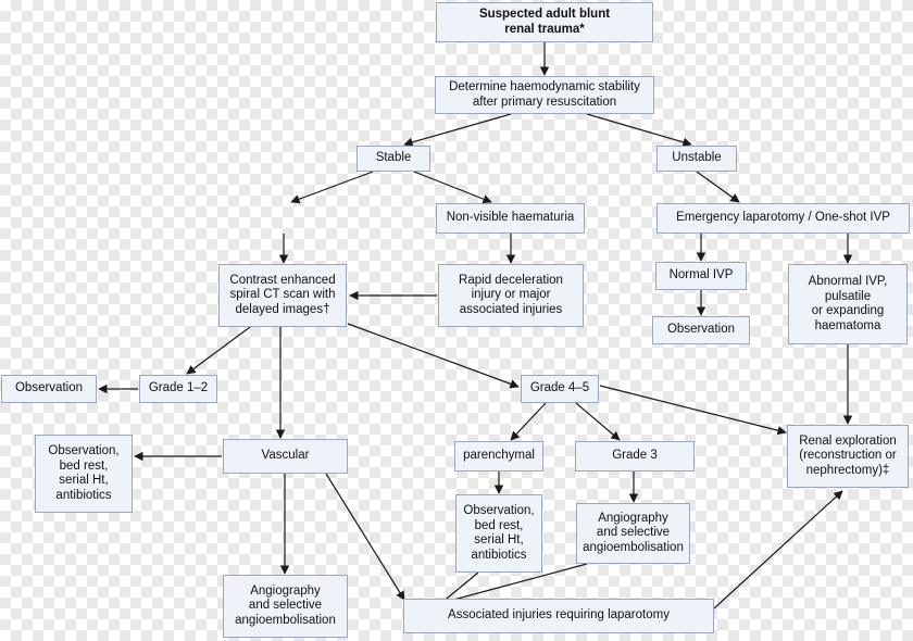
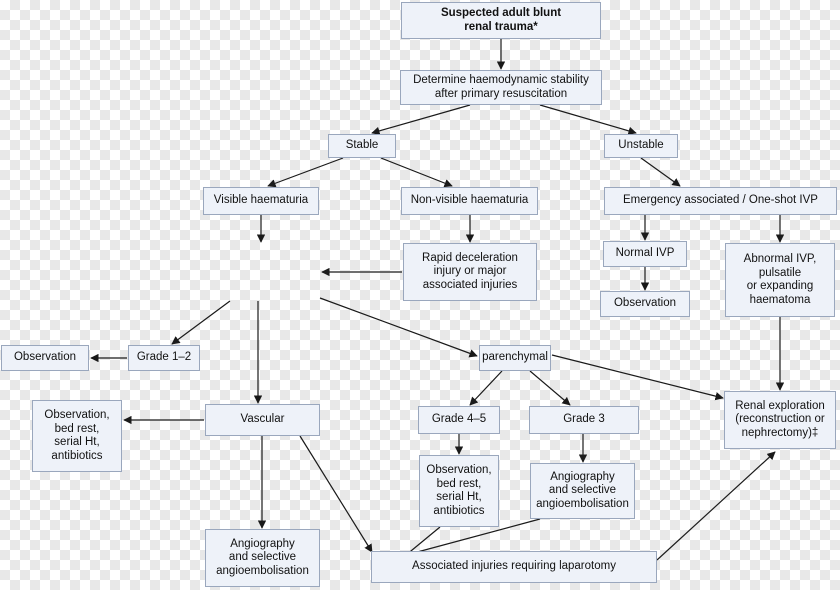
  Suspected adult blunt
  renal trauma*
  Determine haemodynamic stability
  after primary resuscitation
  Stable
  Unstable
+ Visible haematuria
  Non-visible haematuria
- Emergency laparotomy / One-shot IVP
+ Emergency associated / One-shot IVP
- Contrast enhanced
- spiral CT scan with
- delayed images†
  Rapid deceleration
  injury or major
  associated injuries
  Normal IVP
  Abnormal IVP,
  pulsatile
  or expanding
  haematoma
  Observation
  Observation
  Grade 1–2
- Grade 4–5
+ parenchymal
  Observation,
  bed rest,
  serial Ht,
  antibiotics
  Vascular
- parenchymal
+ Grade 4–5
  Grade 3
  Renal exploration
  (reconstruction or
  nephrectomy)‡
  Observation,
  bed rest,
  serial Ht,
  antibiotics
  Angiography
  and selective
  angioembolisation
  Angiography
  and selective
  angioembolisation
  Associated injuries requiring laparotomy
